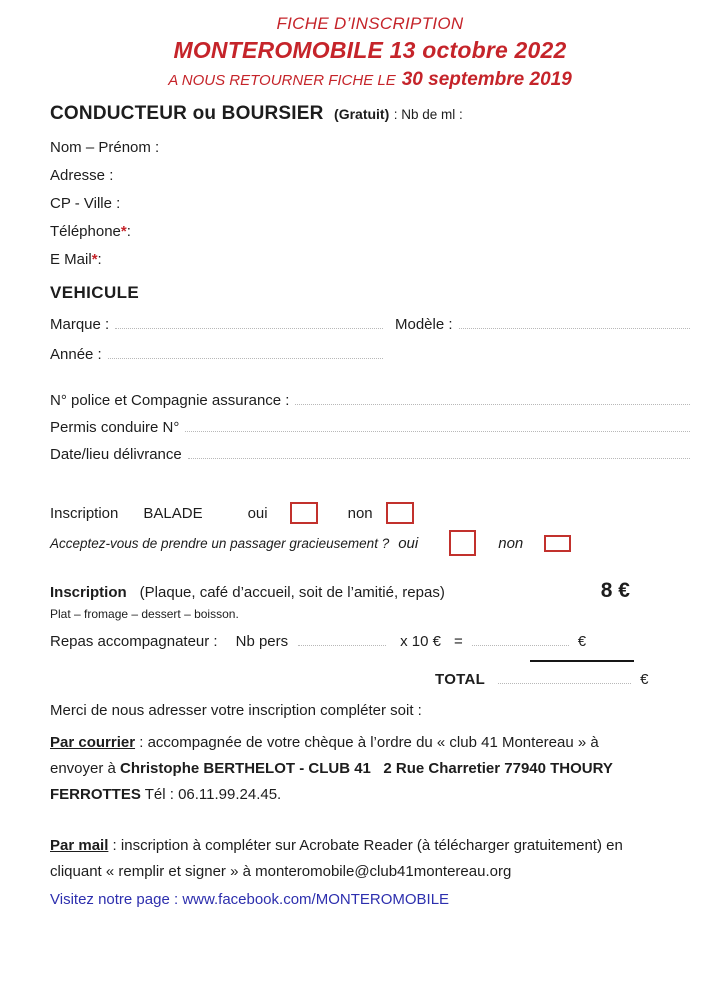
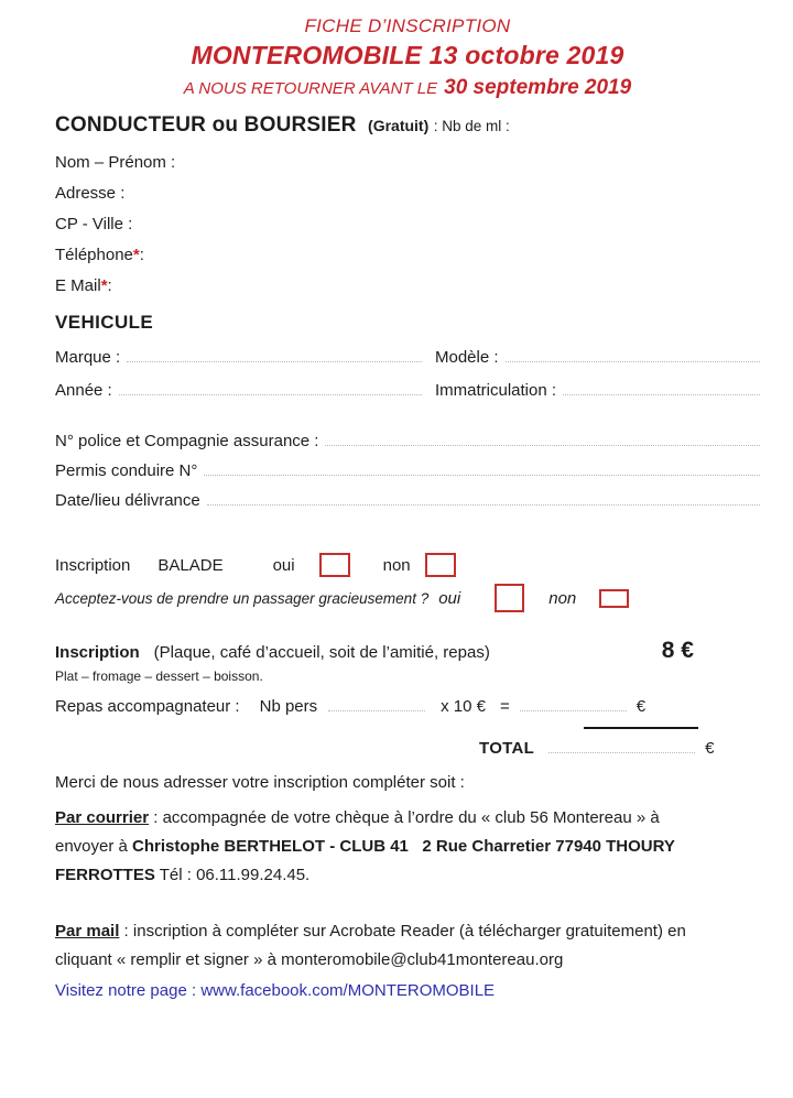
  FICHE D’INSCRIPTION
- MONTEROMOBILE 13 octobre 2022
+ MONTEROMOBILE 13 octobre 2019
- A NOUS RETOURNER FICHE LE 30 septembre 2019
+ A NOUS RETOURNER AVANT LE 30 septembre 2019
  CONDUCTEUR ou BOURSIER (Gratuit) : Nb de ml :
  Nom – Prénom :
  Adresse :
  CP - Ville :
  Téléphone
  *
  :
  E Mail
  *
  :
  VEHICULE
  Marque :
  Modèle :
  Année :
+ Immatriculation :
  N° police et Compagnie assurance :
  Permis conduire N°
  Date/lieu délivrance
  Inscription
  BALADE
  oui
  non
  Acceptez-vous de prendre un passager gracieusement ?
  oui
  non
  Inscription
  (Plaque, café d’accueil, soit de l’amitié, repas)
  8 €
  Plat – fromage – dessert – boisson.
  Repas accompagnateur :
  Nb pers
  x 10 €
  =
  €
  TOTAL
  €
  Merci de nous adresser votre inscription compléter soit :
- Par courrier : accompagnée de votre chèque à l’ordre du « club 41 Montereau » à envoyer à Christophe BERTHELOT - CLUB 41 2 Rue Charretier 77940 THOURY FERROTTES Tél : 06.11.99.24.45.
+ Par courrier : accompagnée de votre chèque à l’ordre du « club 56 Montereau » à envoyer à Christophe BERTHELOT - CLUB 41 2 Rue Charretier 77940 THOURY FERROTTES Tél : 06.11.99.24.45.
  Par mail : inscription à compléter sur Acrobate Reader (à télécharger gratuitement) en cliquant « remplir et signer » à monteromobile@club41montereau.org
  Visitez notre page : www.facebook.com/MONTEROMOBILE
